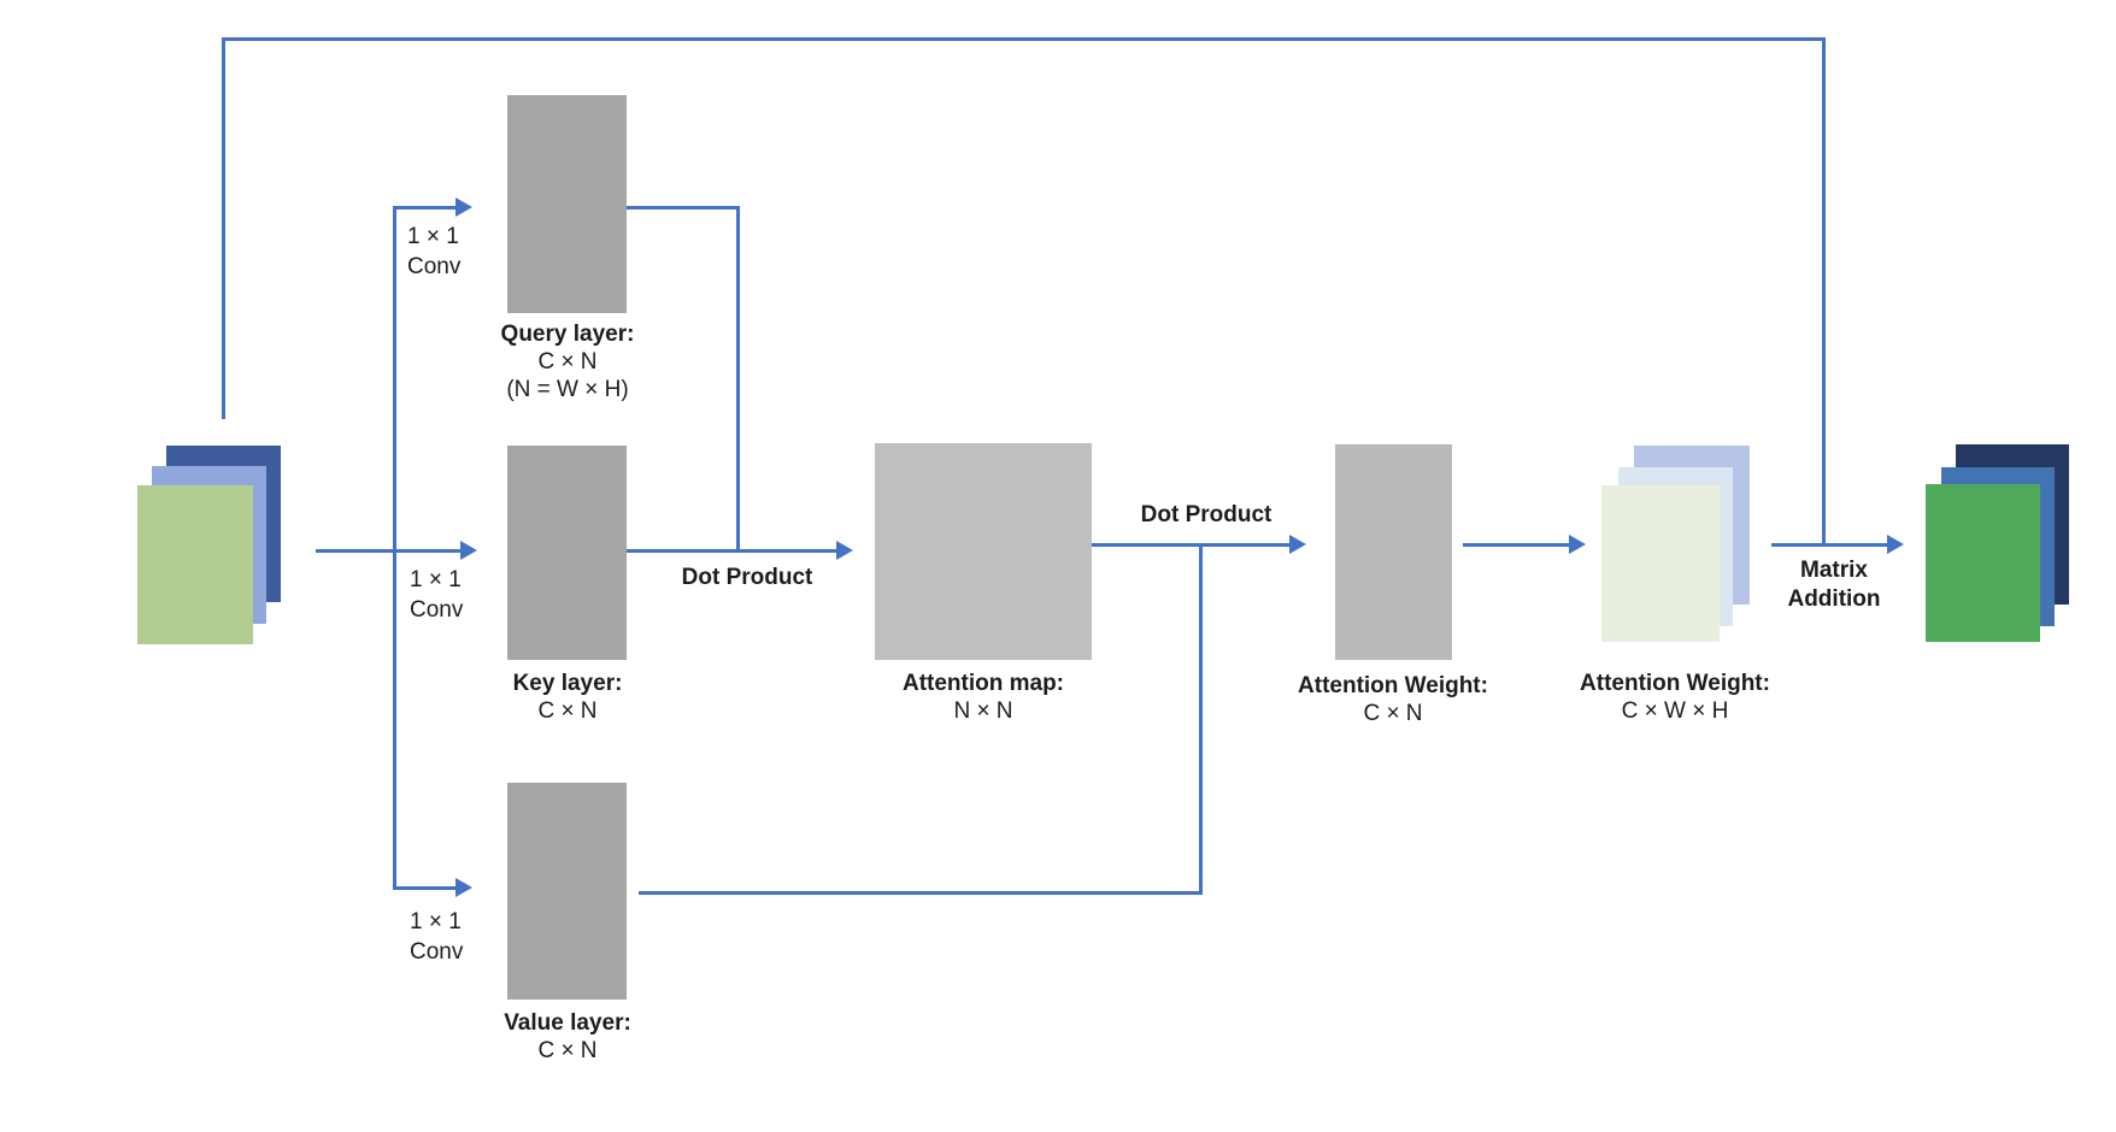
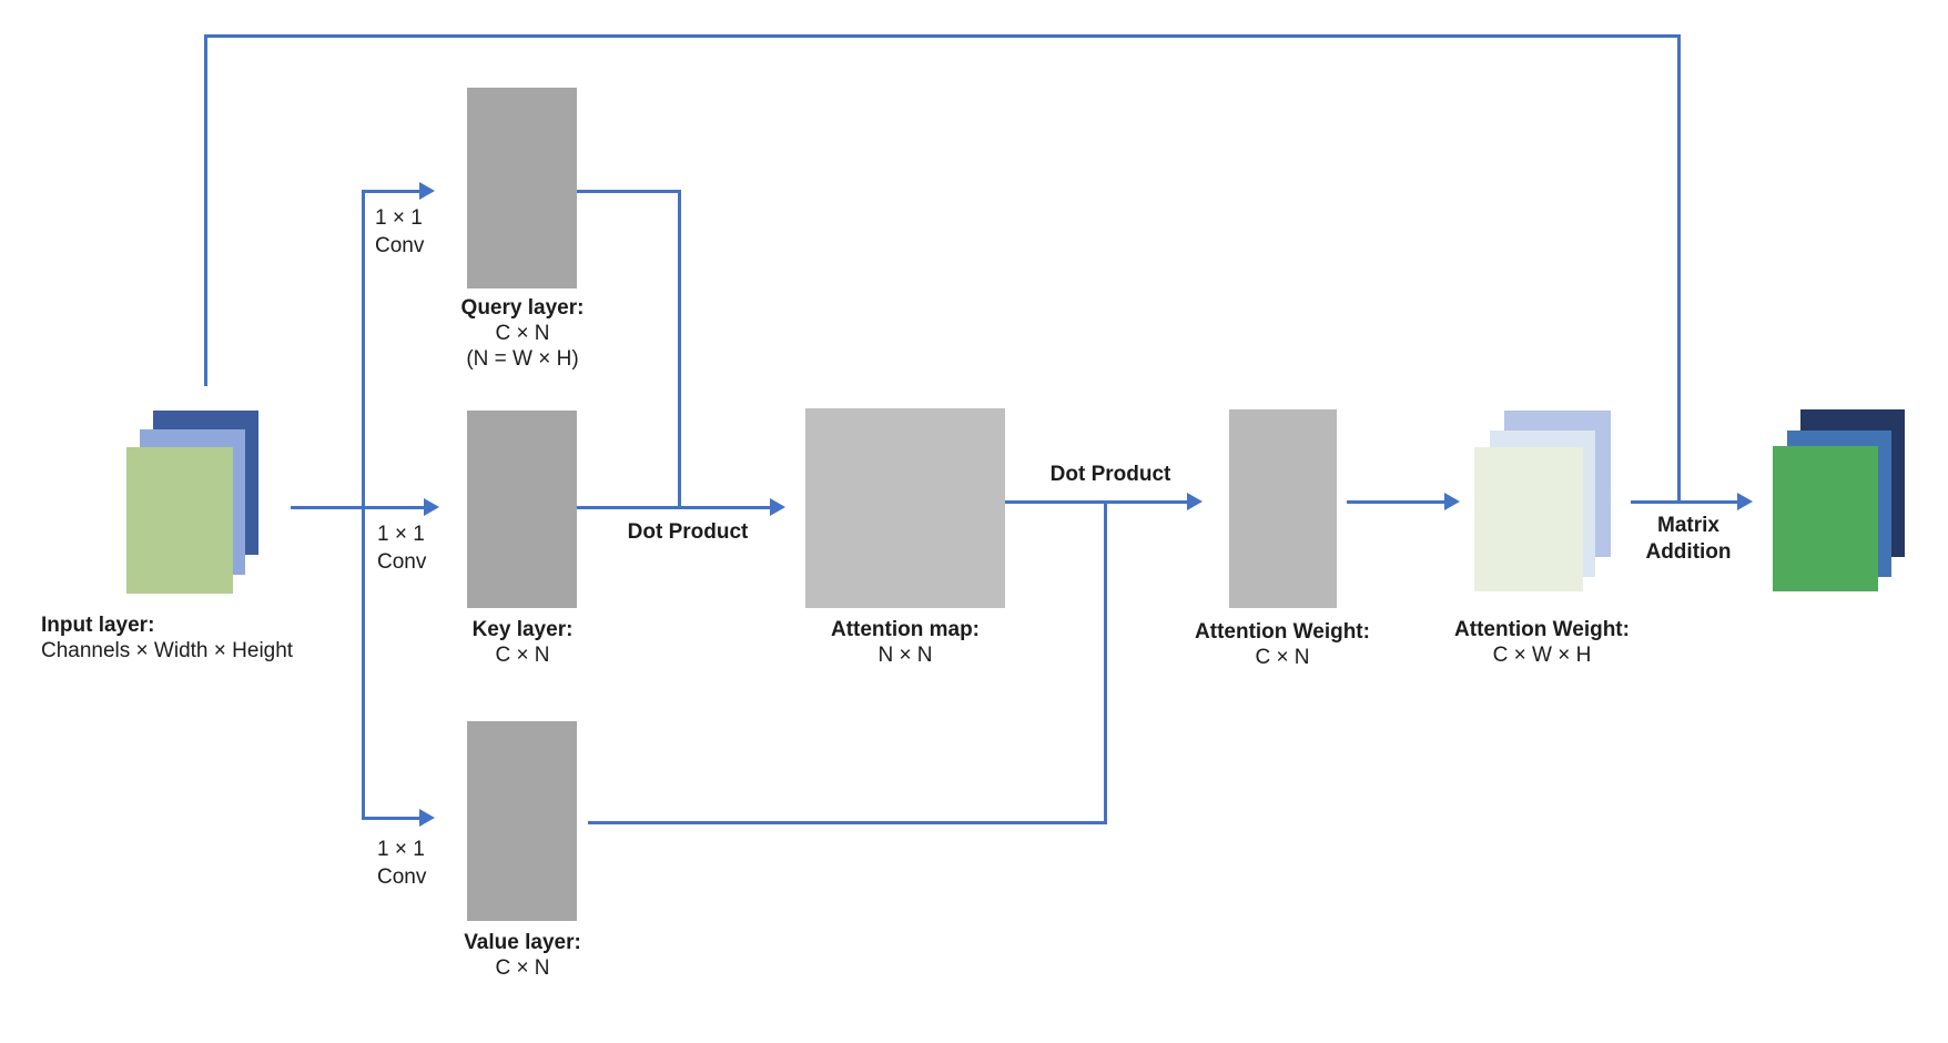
+ Input layer:
+ Channels × Width × Height
  1 × 1
  Conv
  1 × 1
  Conv
  1 × 1
  Conv
  Query layer:
  C × N
  (N = W × H)
  Key layer:
  C × N
  Value layer:
  C × N
  Dot Product
  Attention map:
  N × N
  Dot Product
  Attention Weight:
  C × N
  Attention Weight:
  C × W × H
  Matrix
  Addition
